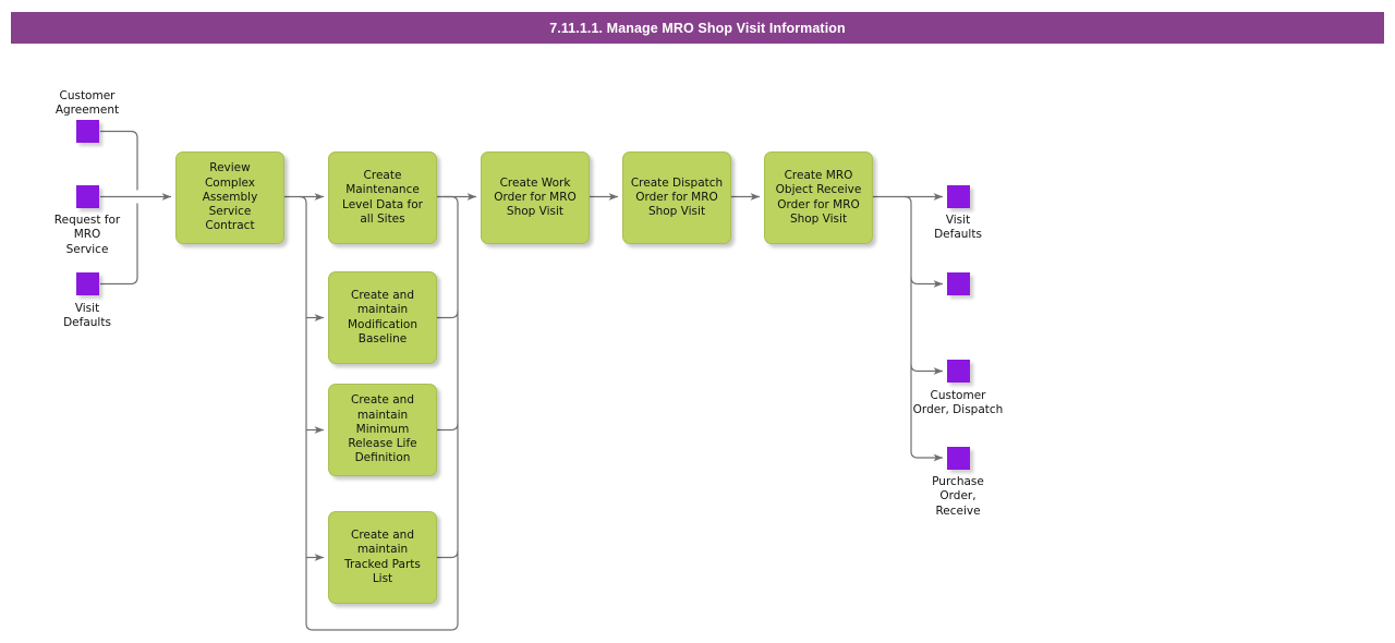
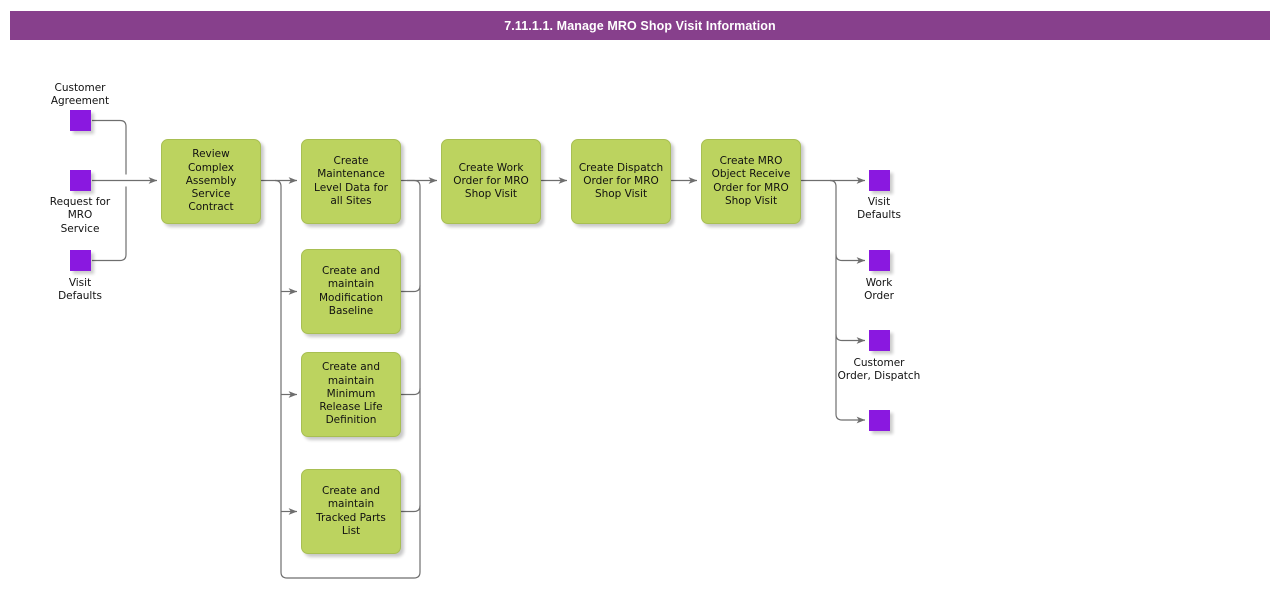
  Customer
  Agreement
  Request for
  MRO
  Service
  Visit
  Defaults
  Review
  Complex
  Assembly
  Service
  Contract
  Create
  Maintenance
  Level Data for
  all Sites
  Create Work
  Order for MRO
  Shop Visit
  Create Dispatch
  Order for MRO
  Shop Visit
  Create MRO
  Object Receive
  Order for MRO
  Shop Visit
  Create and
  maintain
  Modification
  Baseline
  Create and
  maintain
  Minimum
  Release Life
  Definition
  Create and
  maintain
  Tracked Parts
  List
  Visit
  Defaults
+ Work
+ Order
  Customer
  Order, Dispatch
- Purchase
- Order,
- Receive
  7.11.1.1. Manage MRO Shop Visit Information
